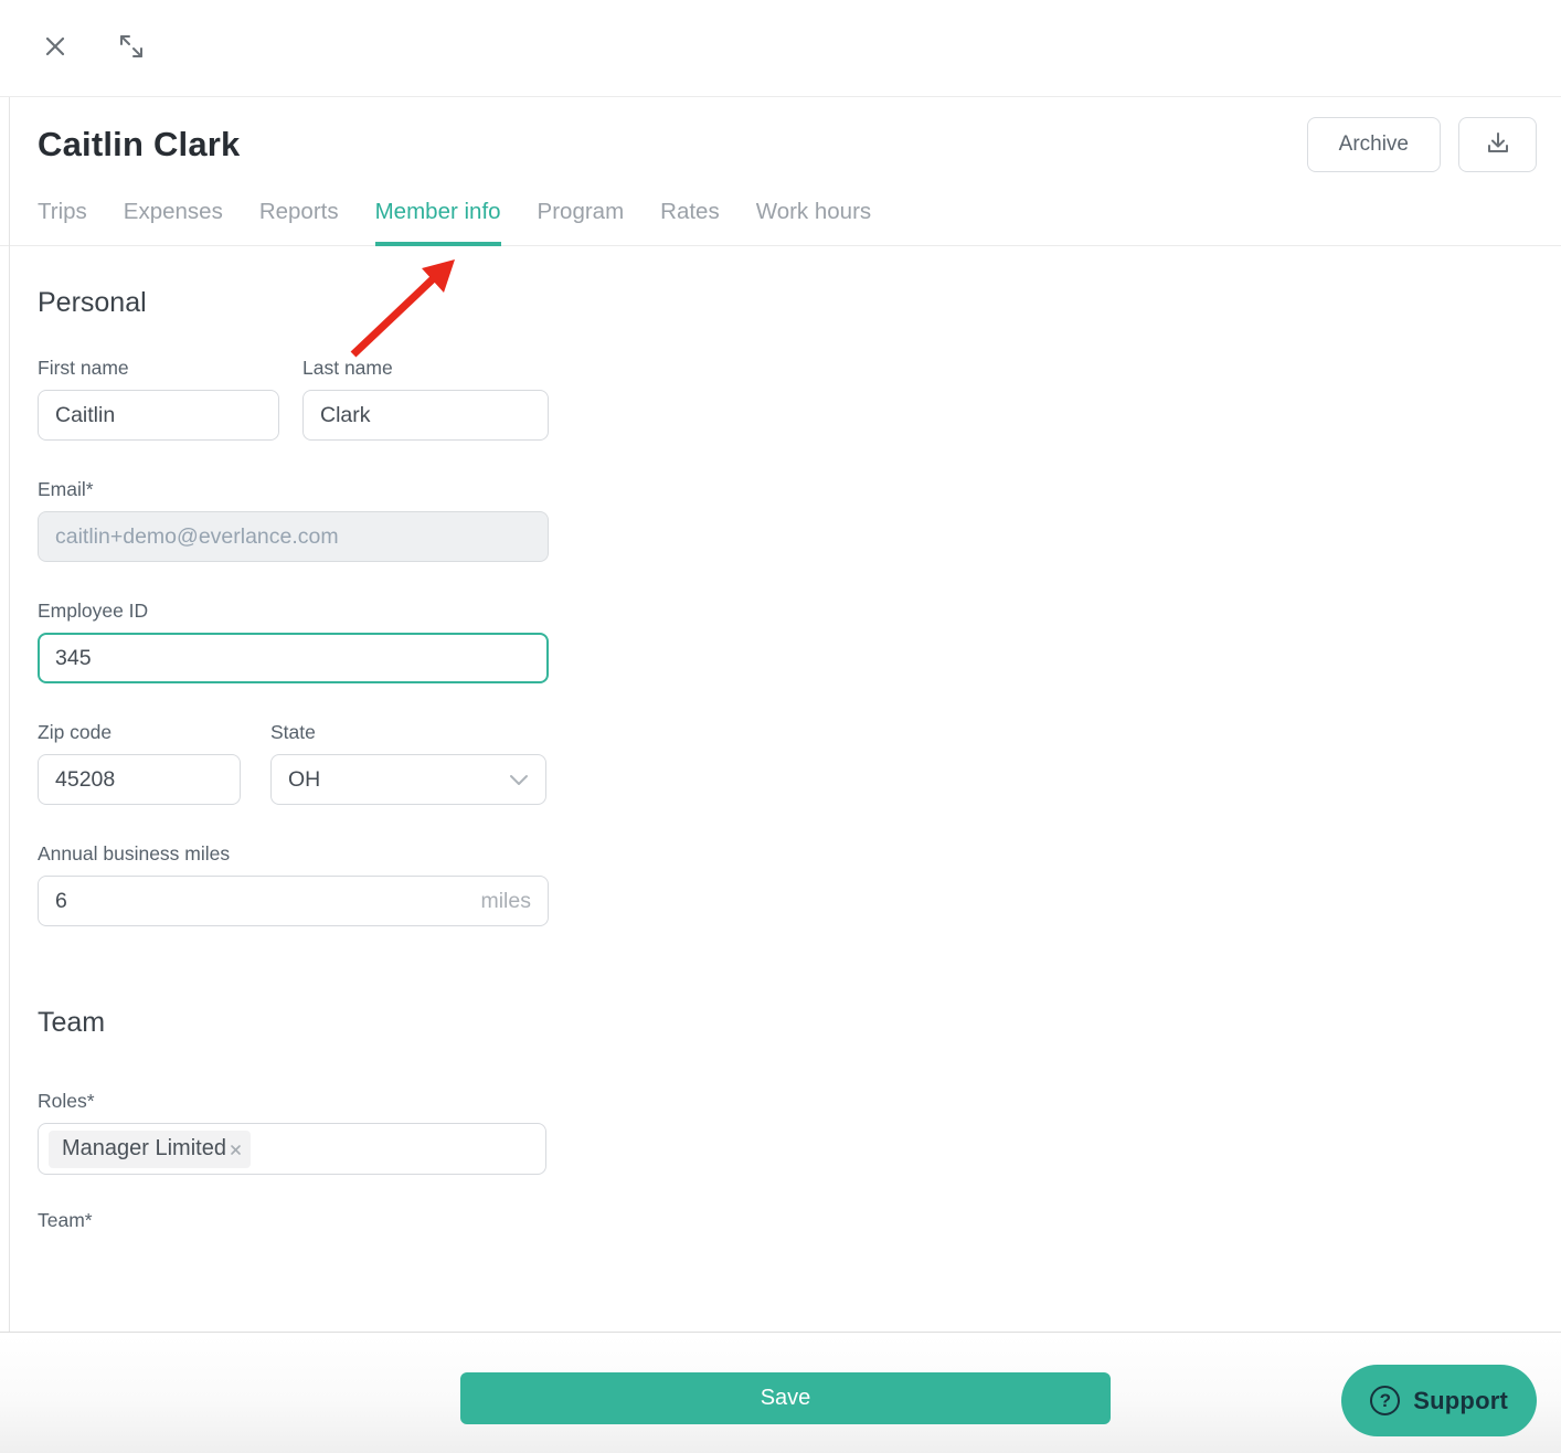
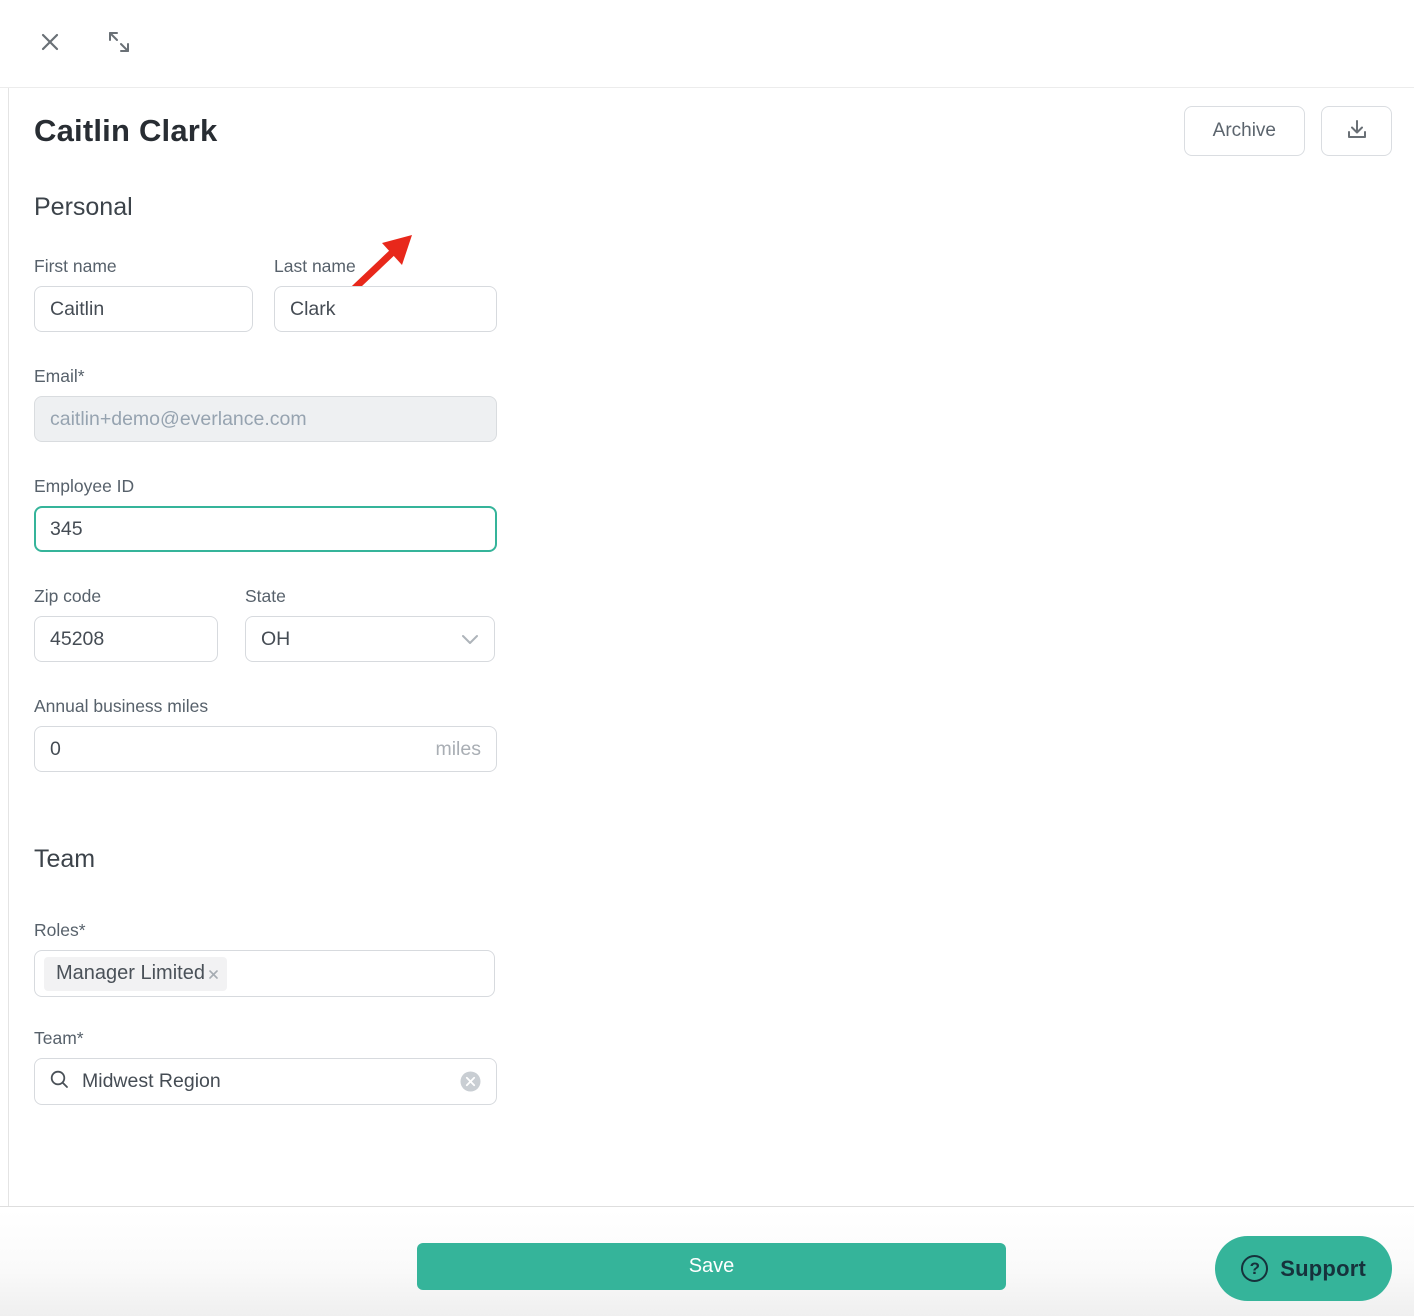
  Caitlin Clark
  Archive
- Trips
- Expenses
- Reports
- Member info
- Program
- Rates
- Work hours
  Personal
  First name
  Caitlin
  Last name
  Clark
  Email*
  caitlin+demo@everlance.com
  Employee ID
  345
  Zip code
  45208
  State
  OH
  Annual business miles
- 6
+ 0
  miles
  Team
  Roles*
  Manager Limited
  Team*
+ Midwest Region
  Save
  ?
  Support
